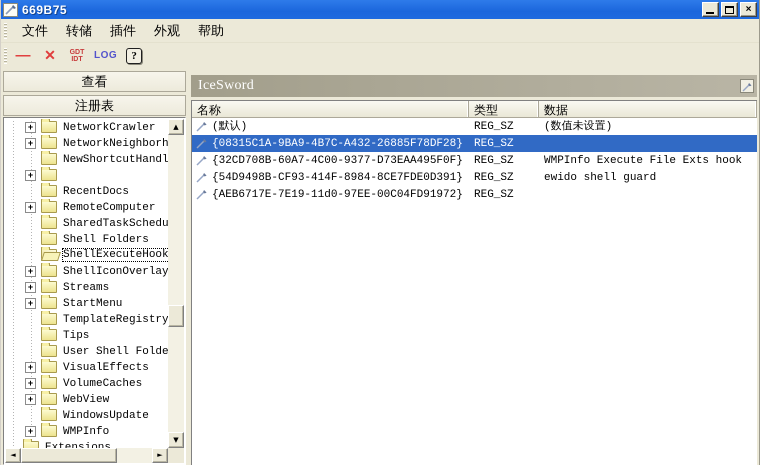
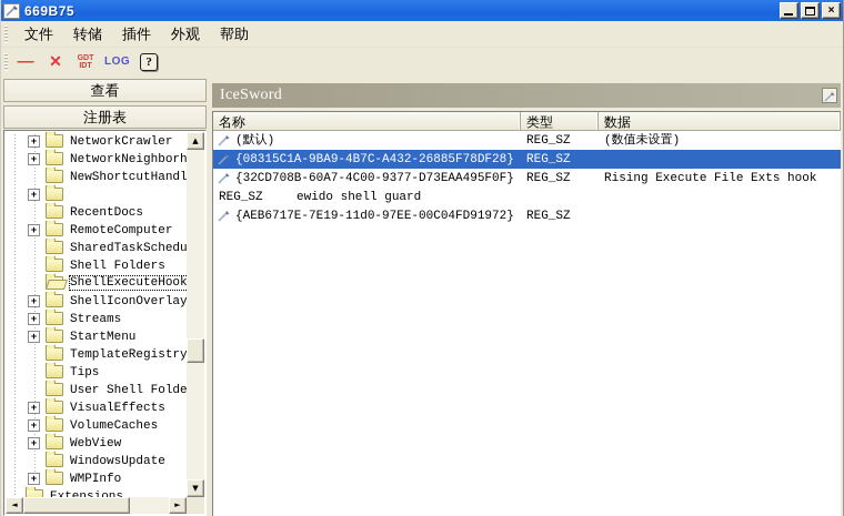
  669B75
  ×
  文件
  转储
  插件
  外观
  帮助
  —
  ✕
  LOG
  ?
  查看
  注册表
  +
  NetworkCrawler
  +
  NetworkNeighborh
  NewShortcutHandl
  +
  RecentDocs
  +
  RemoteComputer
  SharedTaskSchedu
  Shell Folders
  ShellExecuteHook
  +
  +
  Streams
  +
  StartMenu
  TemplateRegistry
  Tips
  User Shell Folde
  +
  VisualEffects
  +
  VolumeCaches
  +
  WebView
  WindowsUpdate
  +
  WMPInfo
  ▲
  ▼
  ◄
  ►
  IceSword
  名称
  类型
  数据
  (默认)
  REG_SZ
  (数值未设置)
  {08315C1A-9BA9-4B7C-A432-26885F78DF28}
  REG_SZ
  {32CD708B-60A7-4C00-9377-D73EAA495F0F}
  REG_SZ
- WMPInfo Execute File Exts hook
+ Rising Execute File Exts hook
- {54D9498B-CF93-414F-8984-8CE7FDE0D391}
  REG_SZ
  ewido shell guard
  {AEB6717E-7E19-11d0-97EE-00C04FD91972}
  REG_SZ
